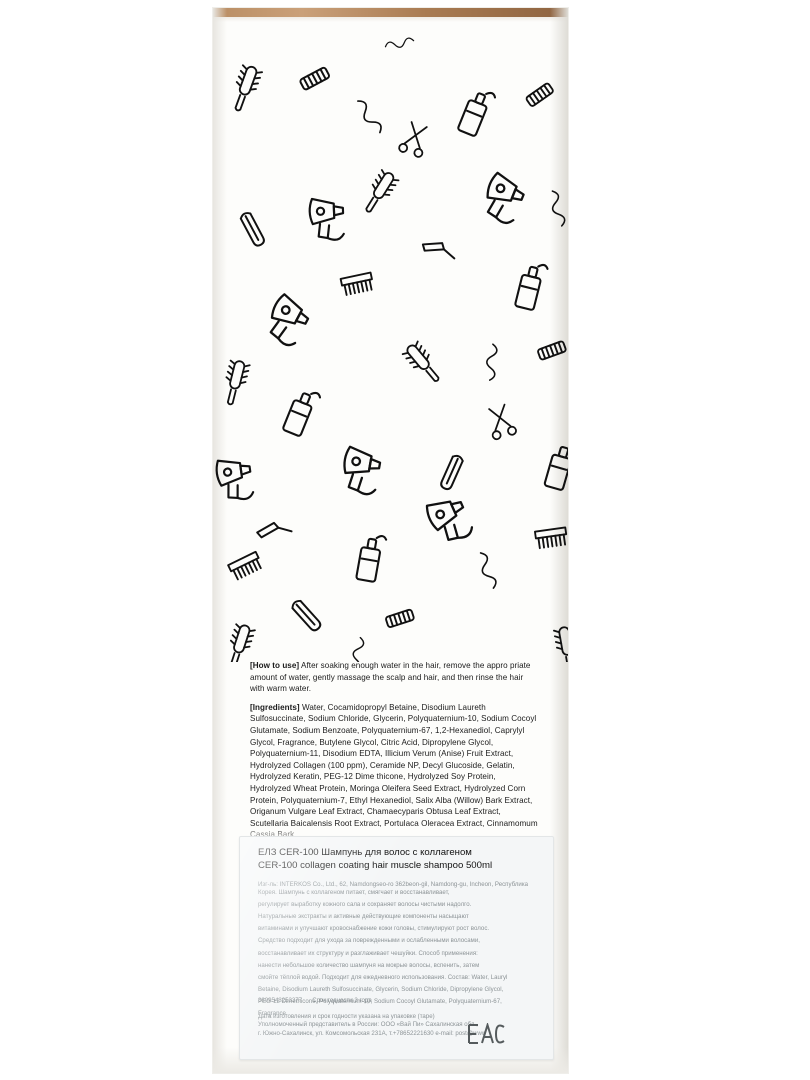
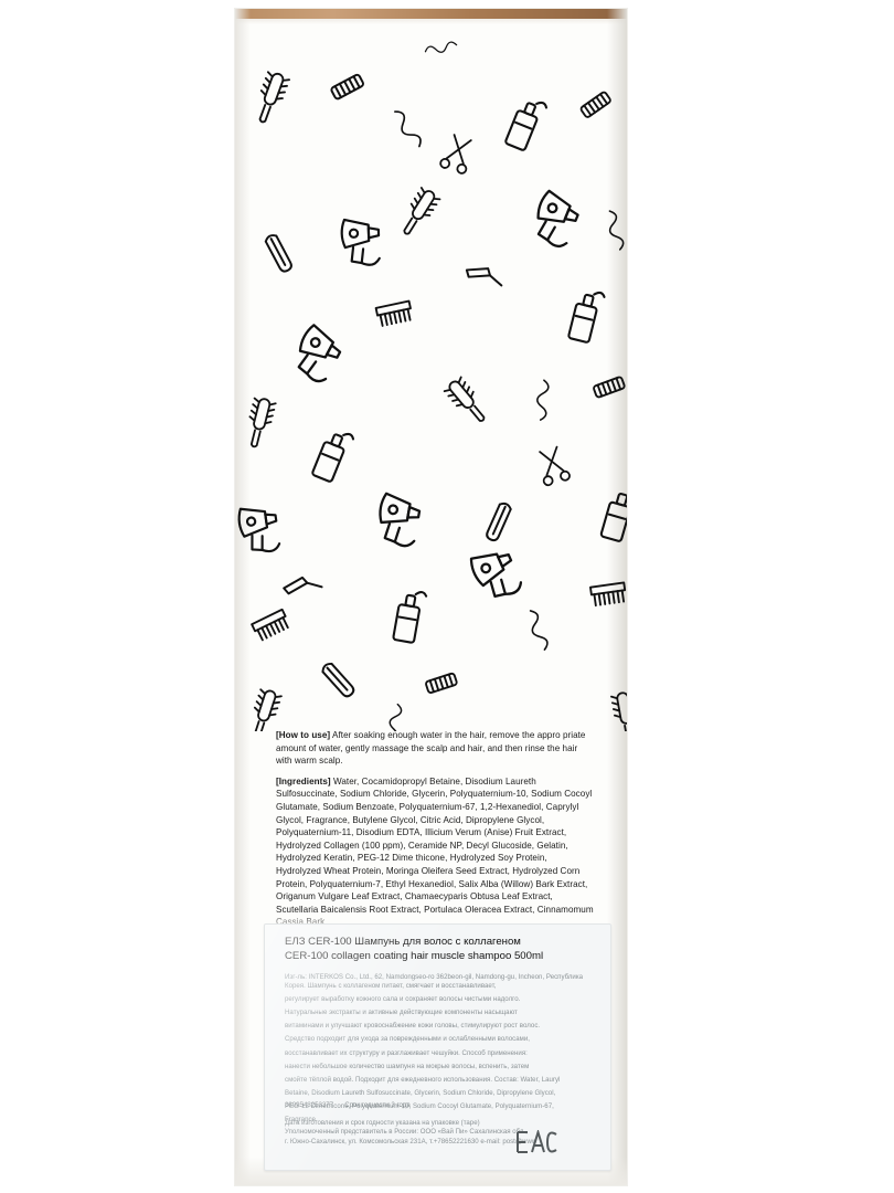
- [How to use] After soaking enough water in the hair, remove the appro priate amount of water, gently massage the scalp and hair, and then rinse the hair with warm water.
+ [How to use] After soaking enough water in the hair, remove the appro priate amount of water, gently massage the scalp and hair, and then rinse the hair with warm scalp.
  [Ingredients] Water, Cocamidopropyl Betaine, Disodium Laureth Sulfosuccinate, Sodium Chloride, Glycerin, Polyquaternium-10, Sodium Cocoyl Glutamate, Sodium Benzoate, Polyquaternium-67, 1,2-Hexanediol, Caprylyl Glycol, Fragrance, Butylene Glycol, Citric Acid, Dipropylene Glycol, Polyquaternium-11, Disodium EDTA, Illicium Verum (Anise) Fruit Extract, Hydrolyzed Collagen (100 ppm), Ceramide NP, Decyl Glucoside, Gelatin, Hydrolyzed Keratin, PEG-12 Dime thicone, Hydrolyzed Soy Protein, Hydrolyzed Wheat Protein, Moringa Oleifera Seed Extract, Hydrolyzed Corn Protein, Polyquaternium-7, Ethyl Hexanediol, Salix Alba (Willow) Bark Extract, Origanum Vulgare Leaf Extract, Chamaecyparis Obtusa Leaf Extract, Scutellaria Baicalensis Root Extract, Portulaca Oleracea Extract, Cinnamomum
